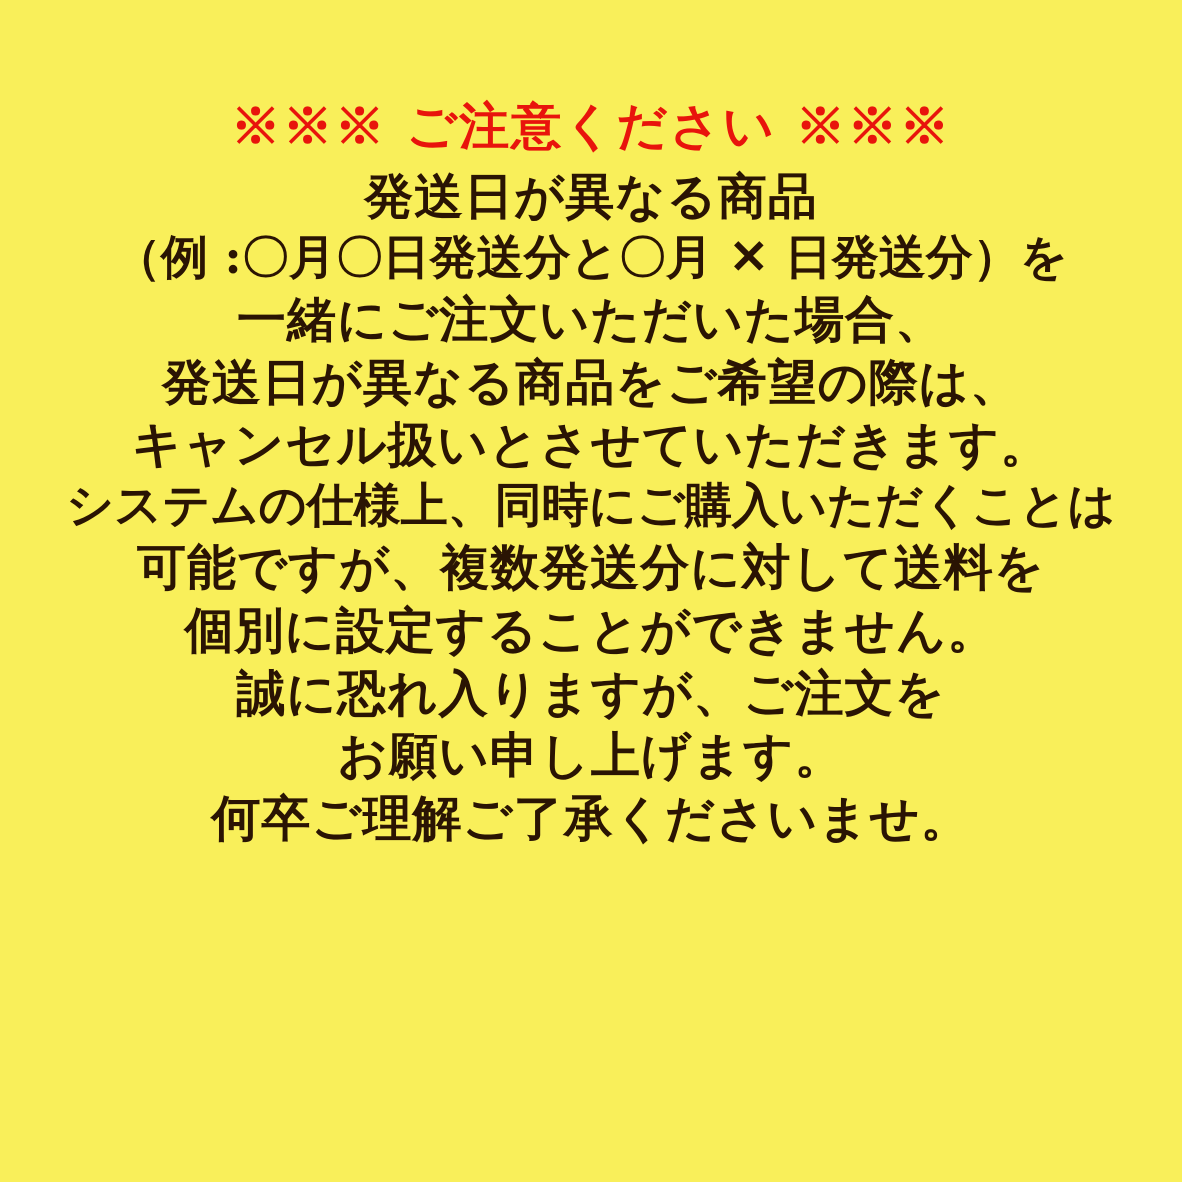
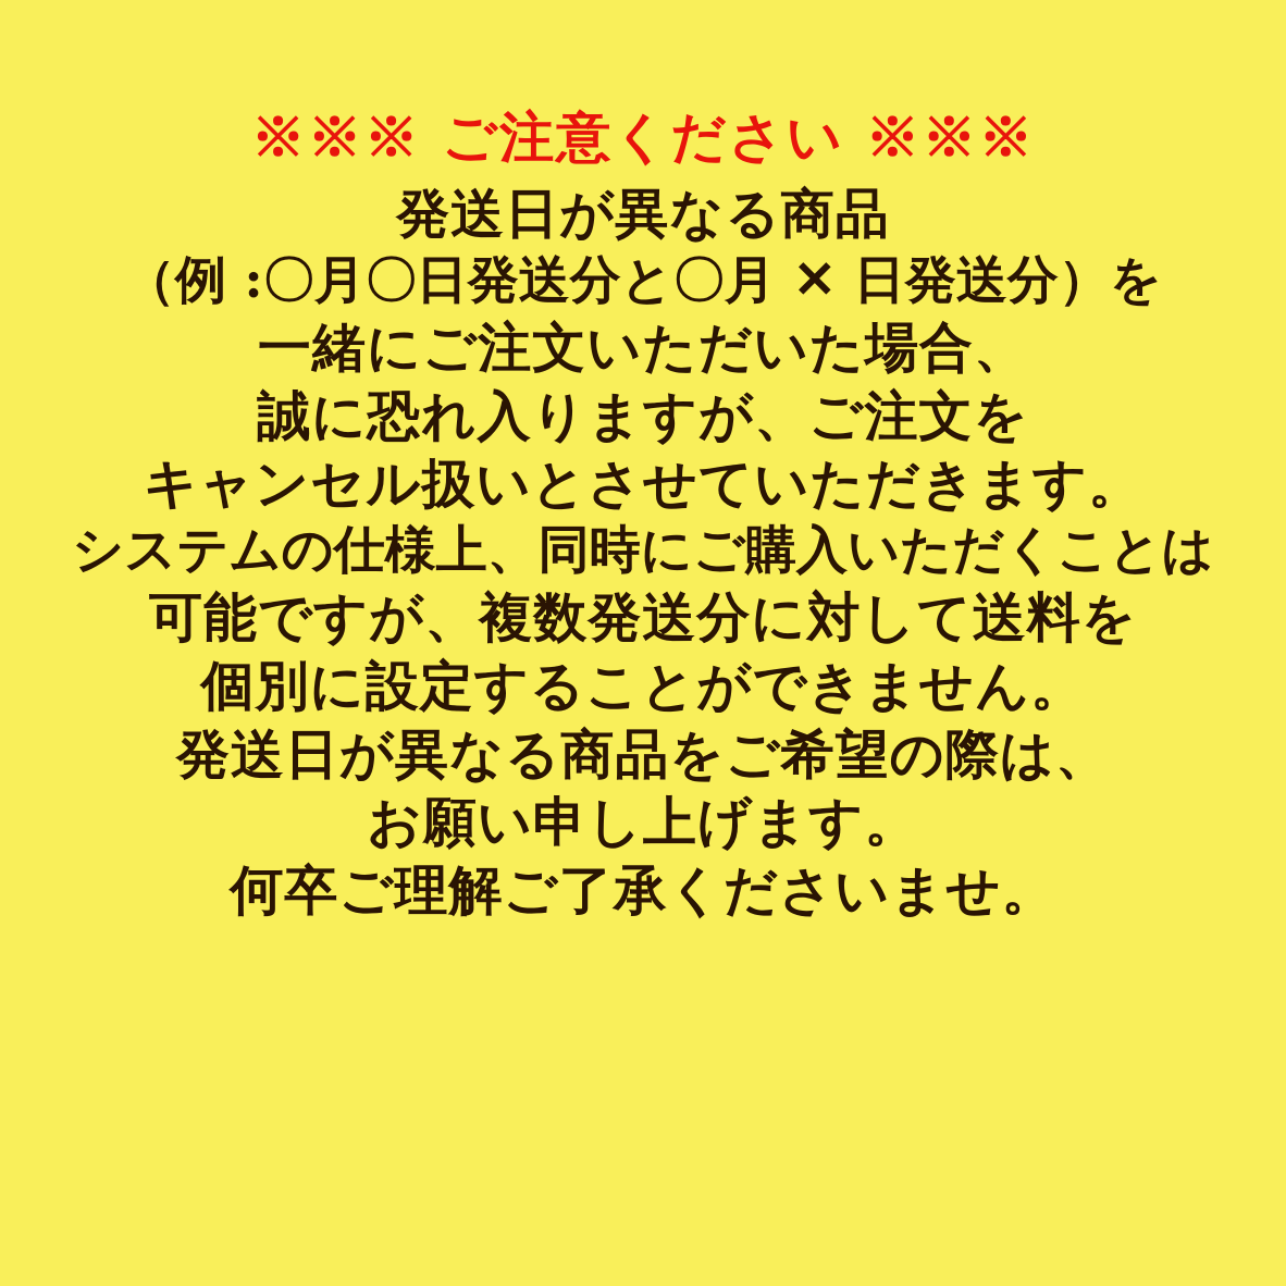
  ※※※ ご注意ください ※※※
  発送日が異なる商品
  （例 :〇月〇日発送分と〇月 ✕ 日発送分）を
  一緒にご注文いただいた場合、
- 発送日が異なる商品をご希望の際は、
+ 誠に恐れ入りますが、ご注文を
  キャンセル扱いとさせていただきます。
  システムの仕様上、同時にご購入いただくことは
  可能ですが、複数発送分に対して送料を
  個別に設定することができません。
- 誠に恐れ入りますが、ご注文を
+ 発送日が異なる商品をご希望の際は、
  お願い申し上げます。
  何卒ご理解ご了承くださいませ。
